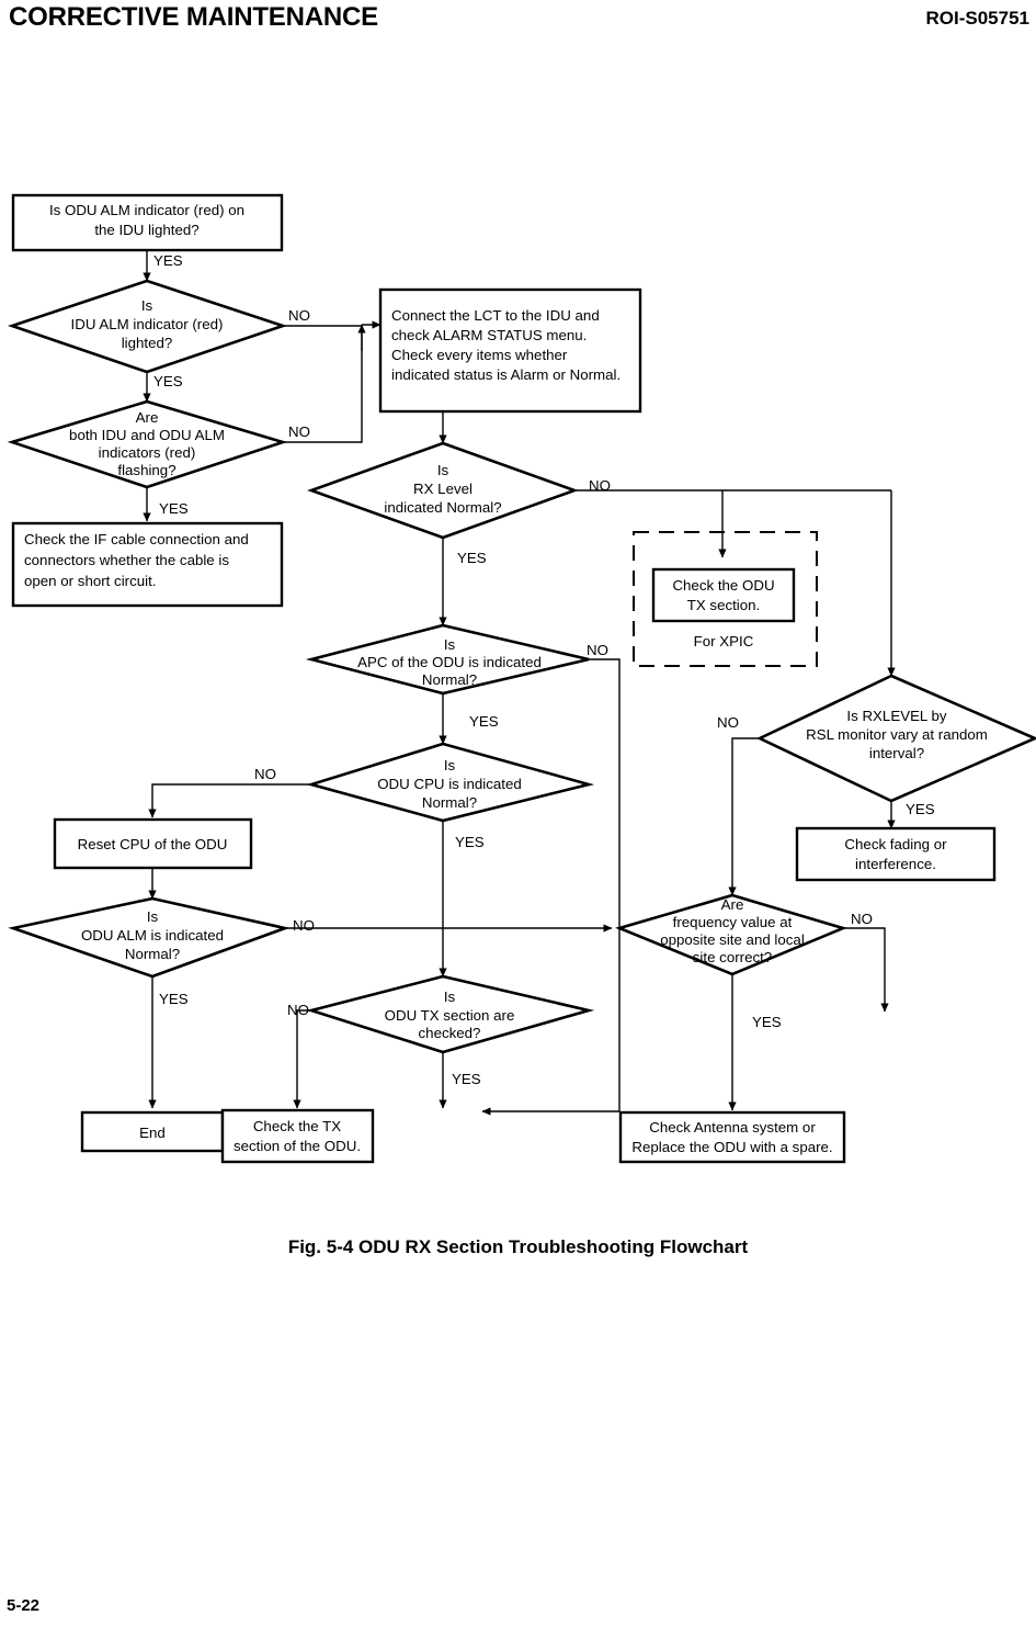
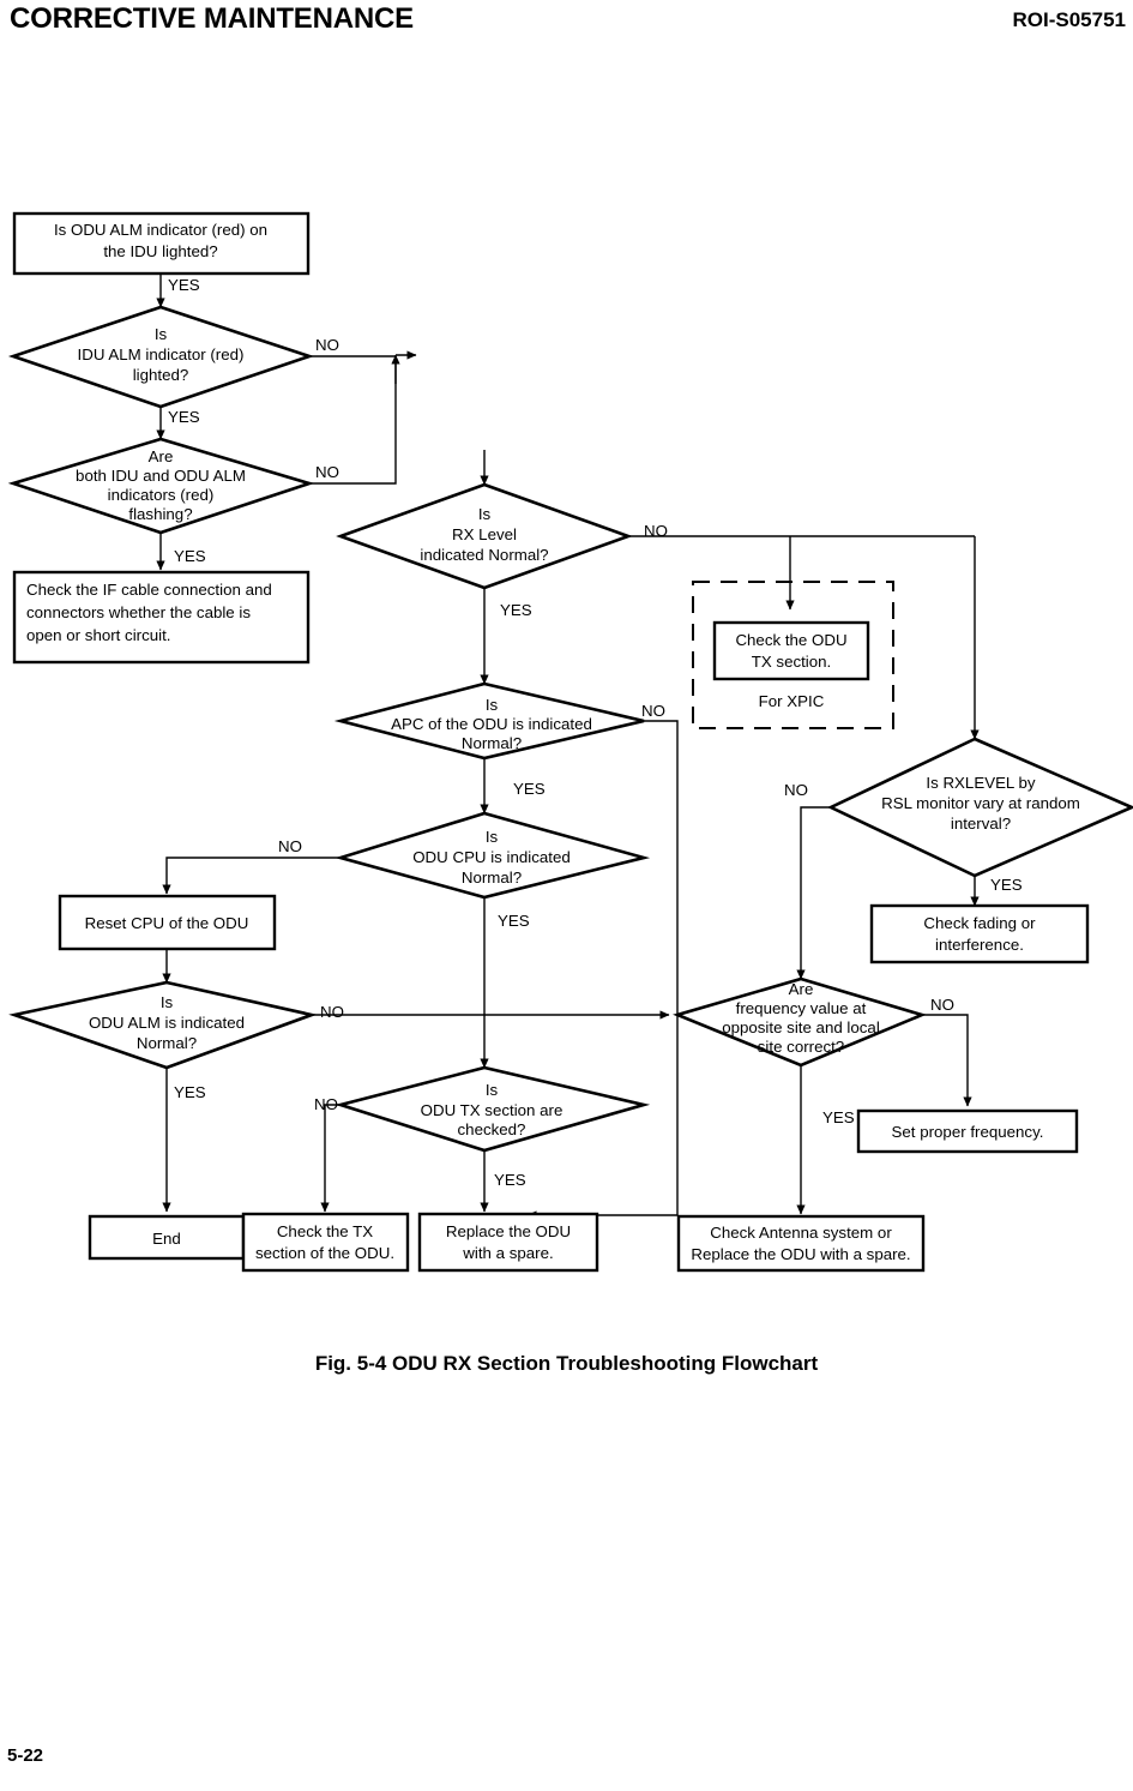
  CORRECTIVE MAINTENANCE
  ROI-S05751
  Is ODU ALM indicator (red) on
  the IDU lighted?
  YES
  Is
  IDU ALM indicator (red)
  lighted?
  NO
  YES
  Are
  both IDU and ODU ALM
  indicators (red)
  flashing?
  NO
  YES
  Check the IF cable connection and
  connectors whether the cable is
  open or short circuit.
- Connect the LCT to the IDU and
- check ALARM STATUS menu.
- Check every items whether
- indicated status is Alarm or Normal.
  Is
  RX Level
  indicated Normal?
  NO
  YES
  Check the ODU
  TX section.
  For XPIC
  Is
  APC of the ODU is indicated
  Normal?
  NO
  YES
  Is
  ODU CPU is indicated
  Normal?
  NO
  YES
  Reset CPU of the ODU
  Is
  ODU ALM is indicated
  Normal?
  NO
  YES
  Is
  ODU TX section are
  checked?
  NO
  YES
  Is RXLEVEL by
  RSL monitor vary at random
  interval?
  NO
  YES
  Check fading or
  interference.
  Are
  frequency value at
  opposite site and local
  site correct?
  NO
  YES
+ Set proper frequency.
  End
  Check the TX
  section of the ODU.
+ Replace the ODU
+ with a spare.
  Check Antenna system or
  Replace the ODU with a spare.
  Fig. 5-4 ODU RX Section Troubleshooting Flowchart
  5-22
